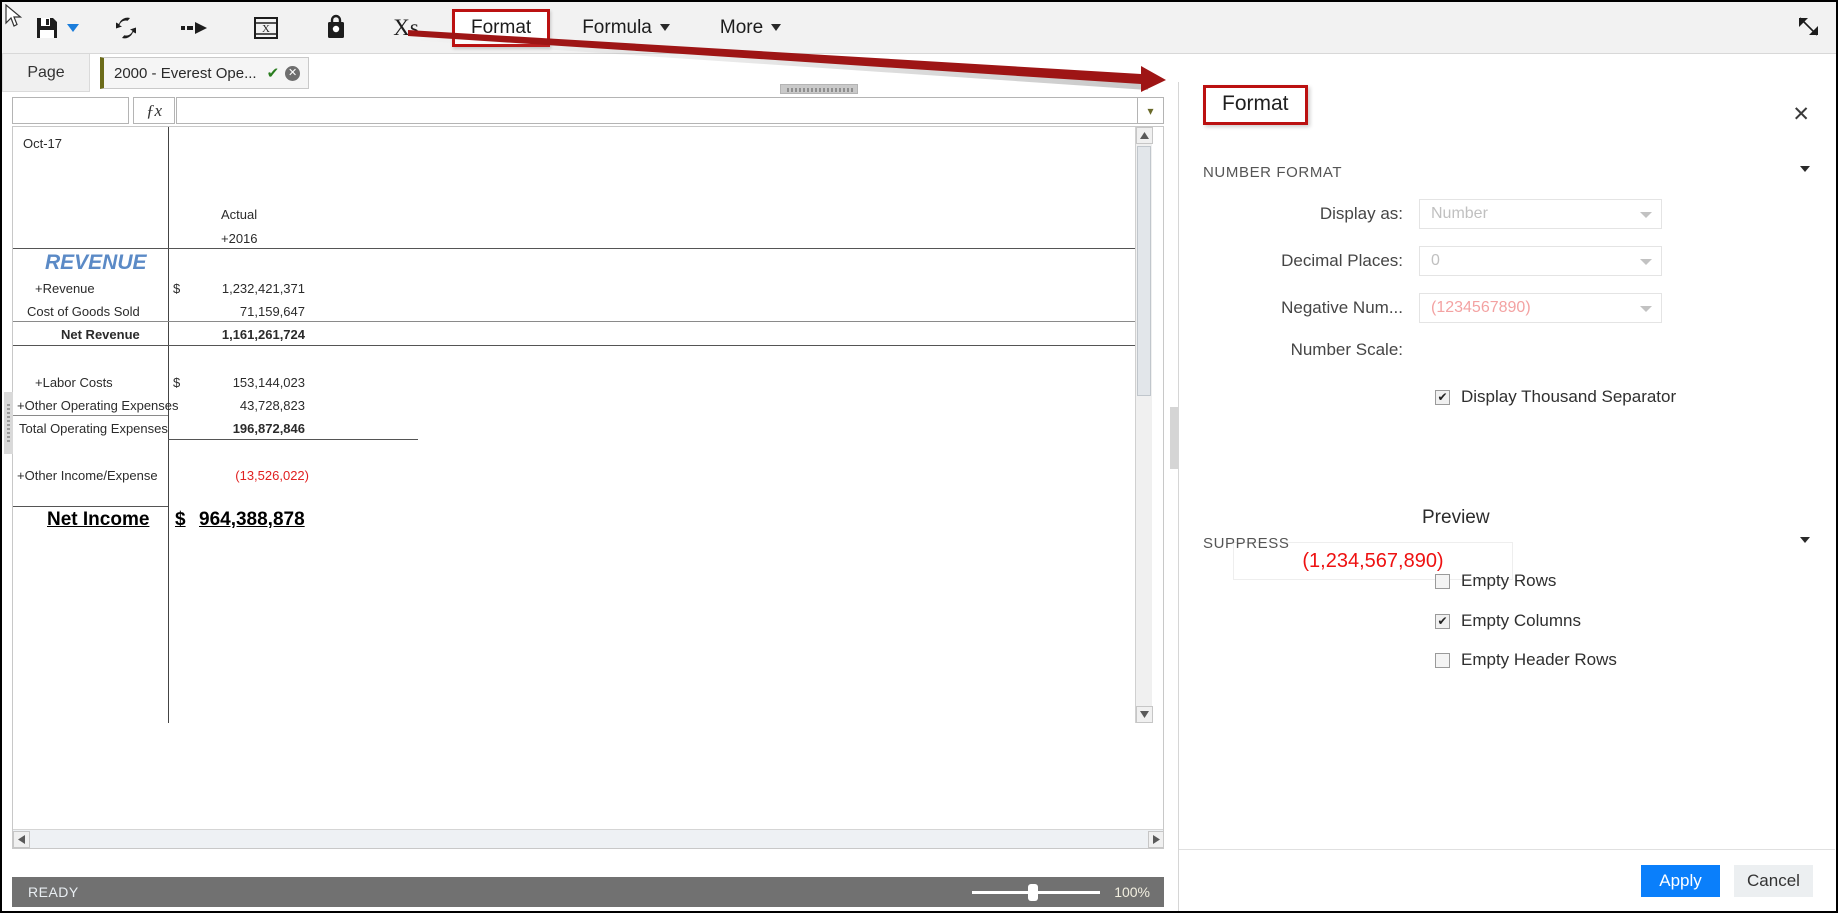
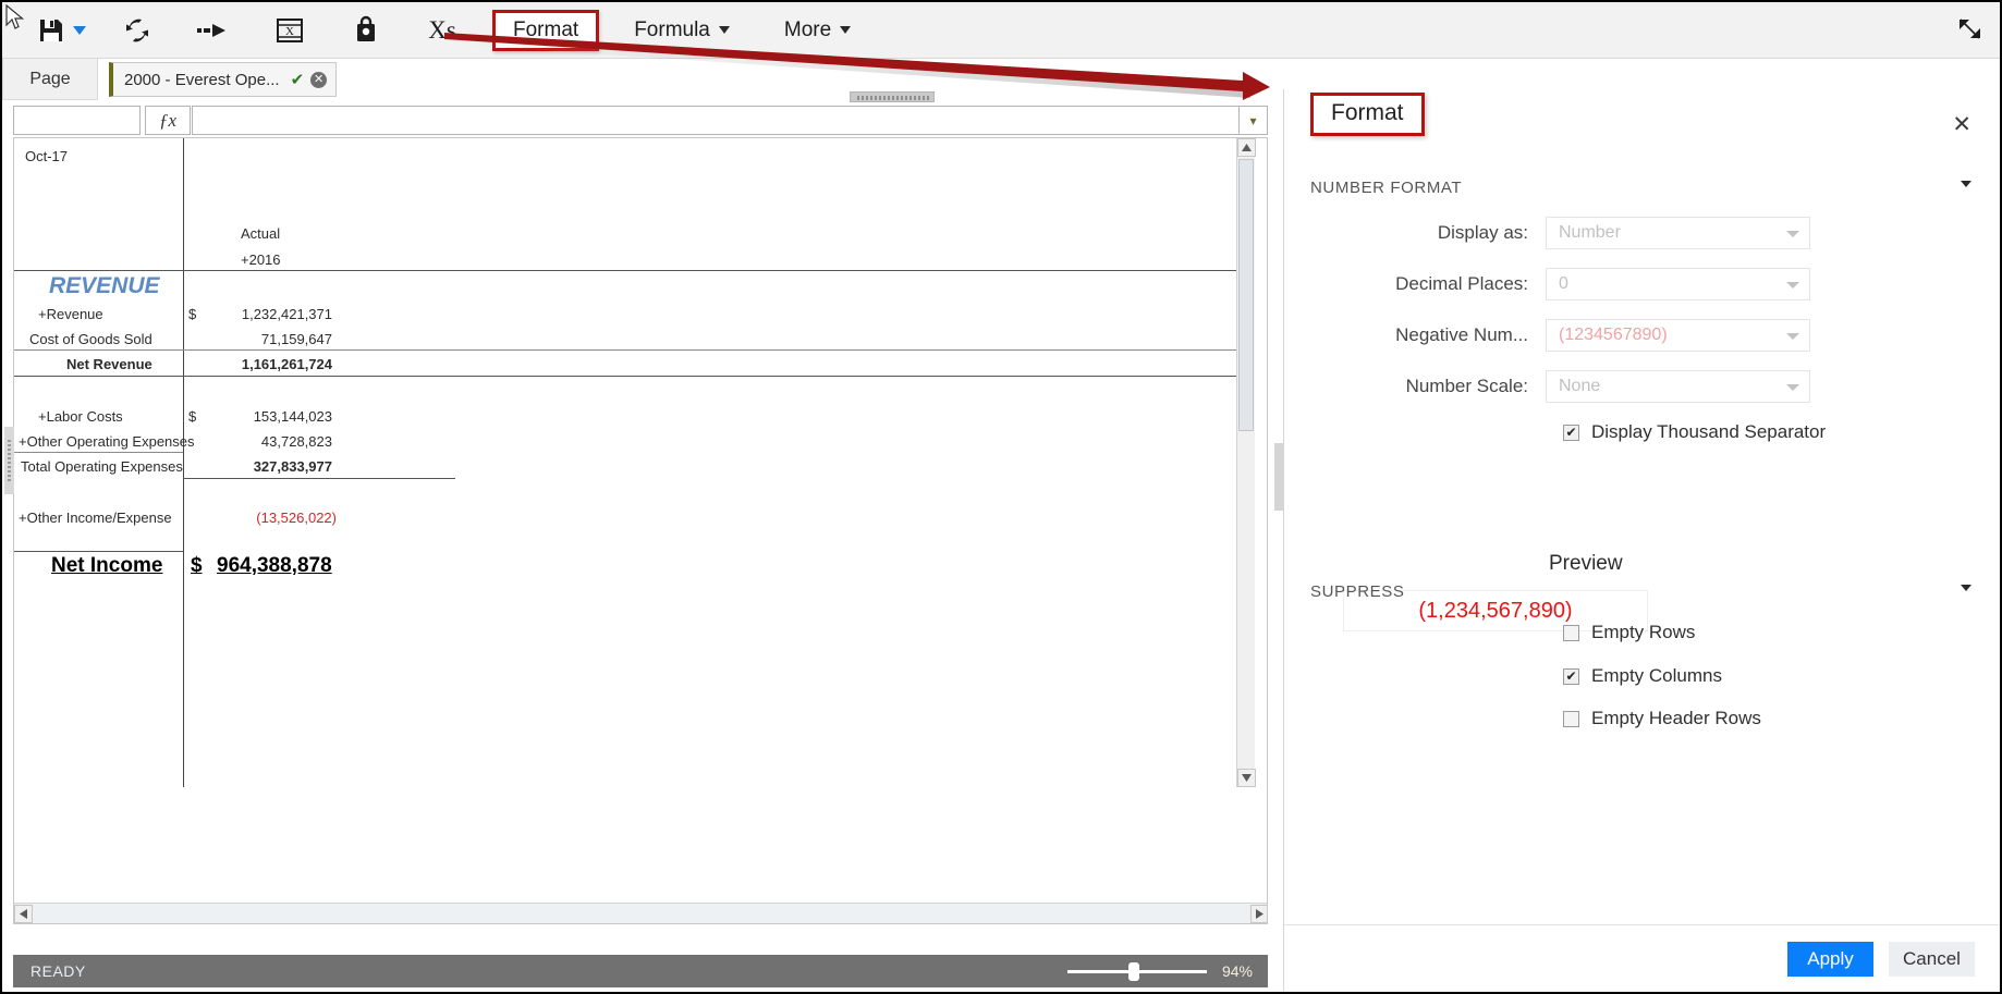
  X
  Xs
  Format
  Formula
  More
  Page
  2000 - Everest Ope...
  ✔
  ✕
  ƒx
  ▾
  Oct-17
  Actual
  +2016
  REVENUE
  +Revenue
  $
  1,232,421,371
  Cost of Goods Sold
  71,159,647
  Net Revenue
  1,161,261,724
  +Labor Costs
  $
  153,144,023
  +Other Operating Expenses
  43,728,823
  Total Operating Expenses
- 196,872,846
+ 327,833,977
  +Other Income/Expense
  (13,526,022)
  Net Income
  $
  964,388,878
  READY
- 100%
+ 94%
  Format
  ✕
  NUMBER FORMAT
  Display as:
  Number
  Decimal Places:
  0
  Negative Num...
  (1234567890)
  Number Scale:
+ None
  ✔
  Display Thousand Separator
  Preview
  (1,234,567,890)
  SUPPRESS
  Empty Rows
  ✔
  Empty Columns
  Empty Header Rows
  Apply
  Cancel
